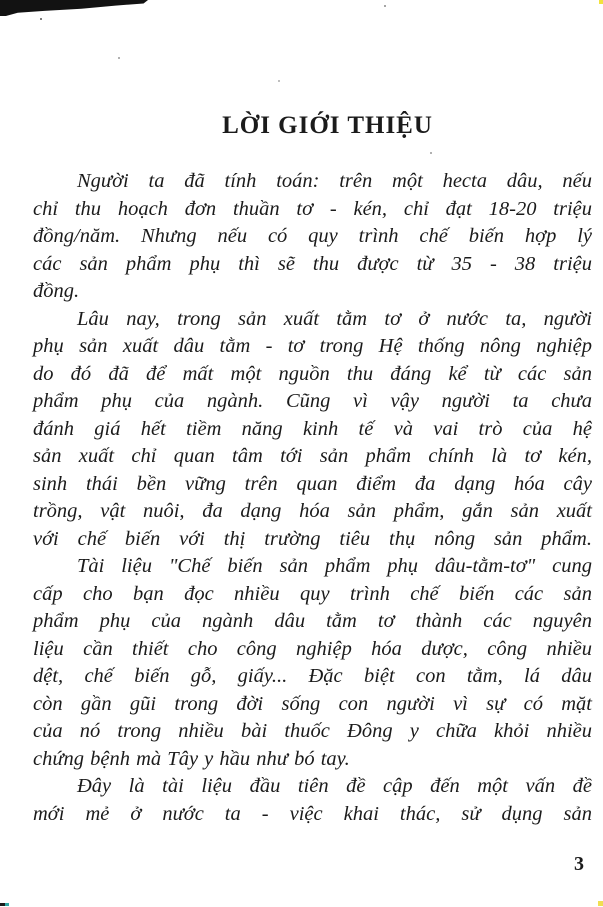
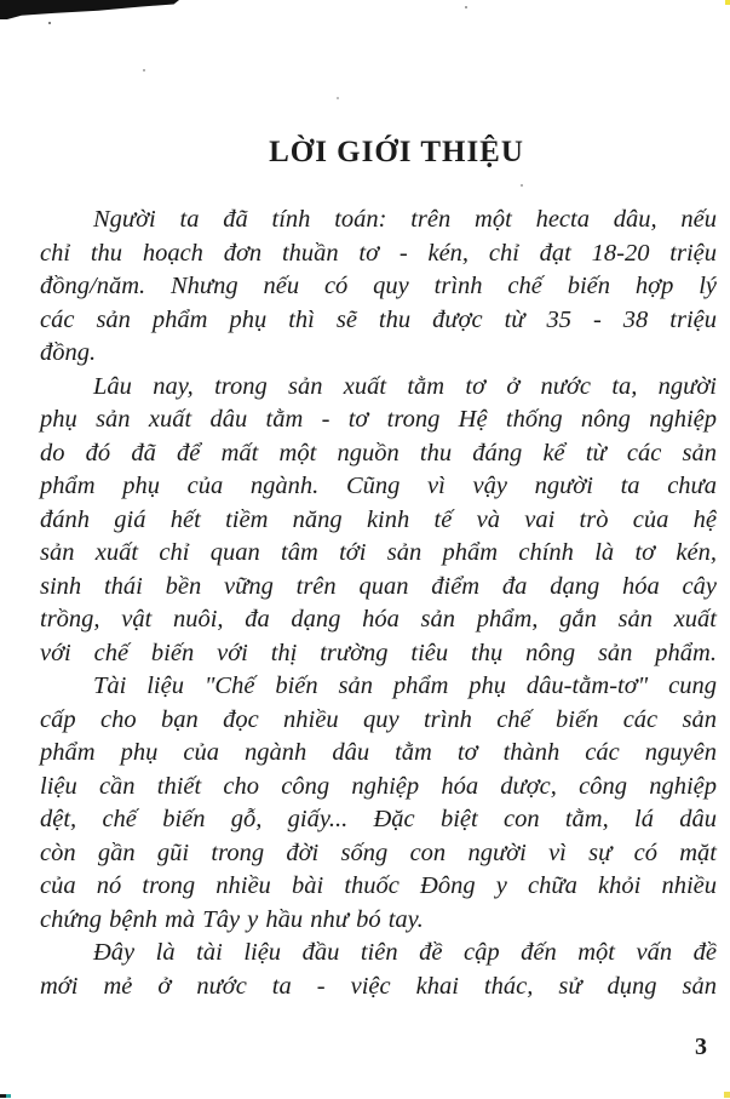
  LỜI GIỚI THIỆU
  Người ta đã tính toán: trên một hecta dâu, nếu
  chỉ thu hoạch đơn thuần tơ - kén, chỉ đạt 18-20 triệu
  đồng/năm. Nhưng nếu có quy trình chế biến hợp lý
  các sản phẩm phụ thì sẽ thu được từ 35 - 38 triệu
  đồng.
  Lâu nay, trong sản xuất tằm tơ ở nước ta, người
  phụ sản xuất dâu tằm - tơ trong Hệ thống nông nghiệp
  do đó đã để mất một nguồn thu đáng kể từ các sản
  phẩm phụ của ngành. Cũng vì vậy người ta chưa
  đánh giá hết tiềm năng kinh tế và vai trò của hệ
  sản xuất chỉ quan tâm tới sản phẩm chính là tơ kén,
  sinh thái bền vững trên quan điểm đa dạng hóa cây
  trồng, vật nuôi, đa dạng hóa sản phẩm, gắn sản xuất
  với chế biến với thị trường tiêu thụ nông sản phẩm.
  Tài liệu "Chế biến sản phẩm phụ dâu-tằm-tơ" cung
  cấp cho bạn đọc nhiều quy trình chế biến các sản
  phẩm phụ của ngành dâu tằm tơ thành các nguyên
- liệu cần thiết cho công nghiệp hóa dược, công nhiều
+ liệu cần thiết cho công nghiệp hóa dược, công nghiệp
  dệt, chế biến gỗ, giấy... Đặc biệt con tằm, lá dâu
  còn gần gũi trong đời sống con người vì sự có mặt
  của nó trong nhiều bài thuốc Đông y chữa khỏi nhiều
  chứng bệnh mà Tây y hầu như bó tay.
  Đây là tài liệu đầu tiên đề cập đến một vấn đề
  mới mẻ ở nước ta - việc khai thác, sử dụng sản
  3
